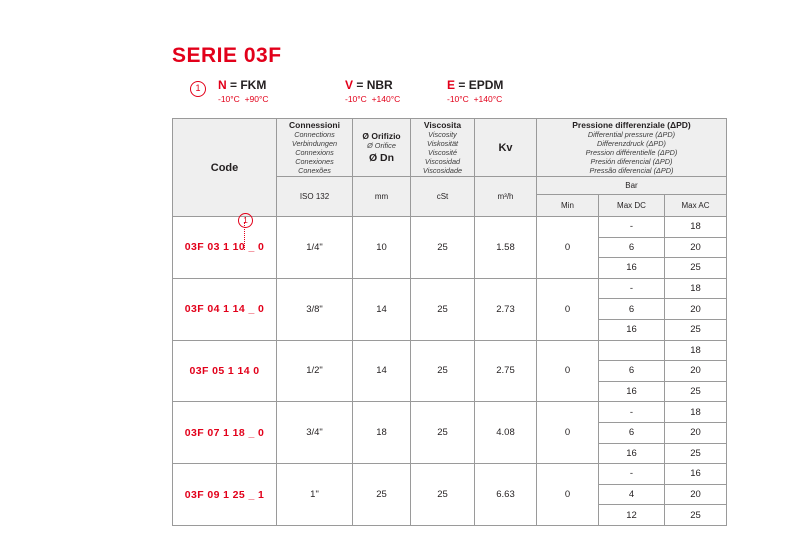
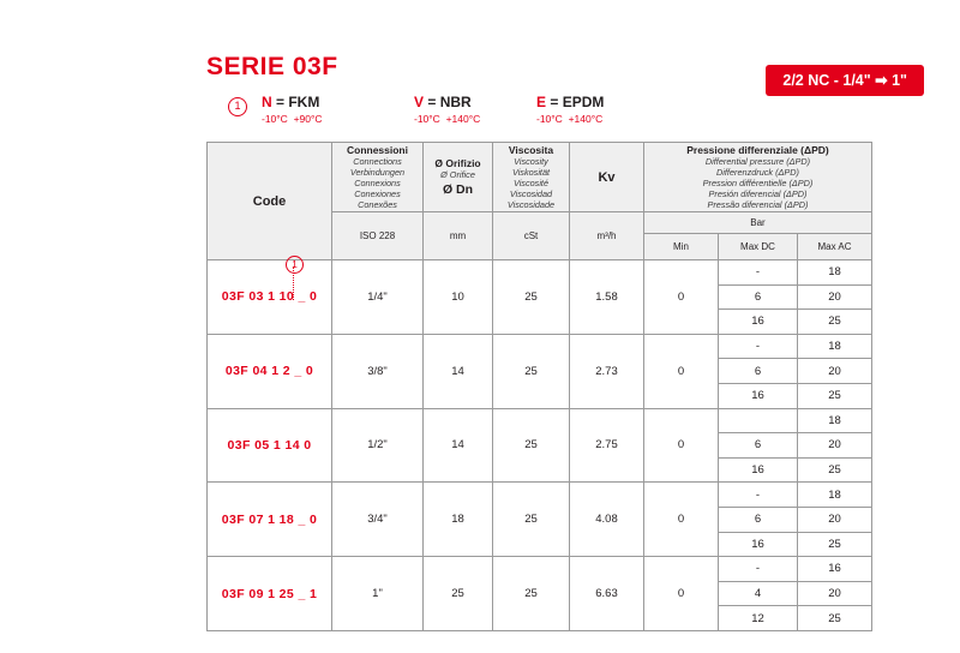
  SERIE 03F
+ 2/2 NC - 1/4" ➡ 1"
  1
  N = FKM
  -10°C +90°C
  V = NBR
  -10°C +140°C
  E = EPDM
  -10°C +140°C
  Code	Connessioni Connections Verbindungen Connexions Conexiones Conexões	Ø Orifizio Ø Orifice Ø Dn	Viscosita Viscosity Viskosität Viscosité Viscosidad Viscosidade	Kv	Pressione differenziale (ΔPD) Differential pressure (ΔPD) Differenzdruck (ΔPD) Pression différentielle (ΔPD) Presión diferencial (ΔPD) Pressão diferencial (ΔPD)
- ISO 132	mm	cSt	m³/h	Bar
+ ISO 228	mm	cSt	m³/h	Bar
  Min	Max DC	Max AC
  03F 03 1 10 _ 0	1/4"	10	25	1.58	0	-	18
  6	20
  16	25
- 03F 04 1 14 _ 0	3/8"	14	25	2.73	0	-	18
+ 03F 04 1 2 _ 0	3/8"	14	25	2.73	0	-	18
  6	20
  16	25
  03F 05 1 14 0	1/2"	14	25	2.75	0		18
  6	20
  16	25
  03F 07 1 18 _ 0	3/4"	18	25	4.08	0	-	18
  6	20
  16	25
  03F 09 1 25 _ 1	1"	25	25	6.63	0	-	16
  4	20
  12	25
  1
